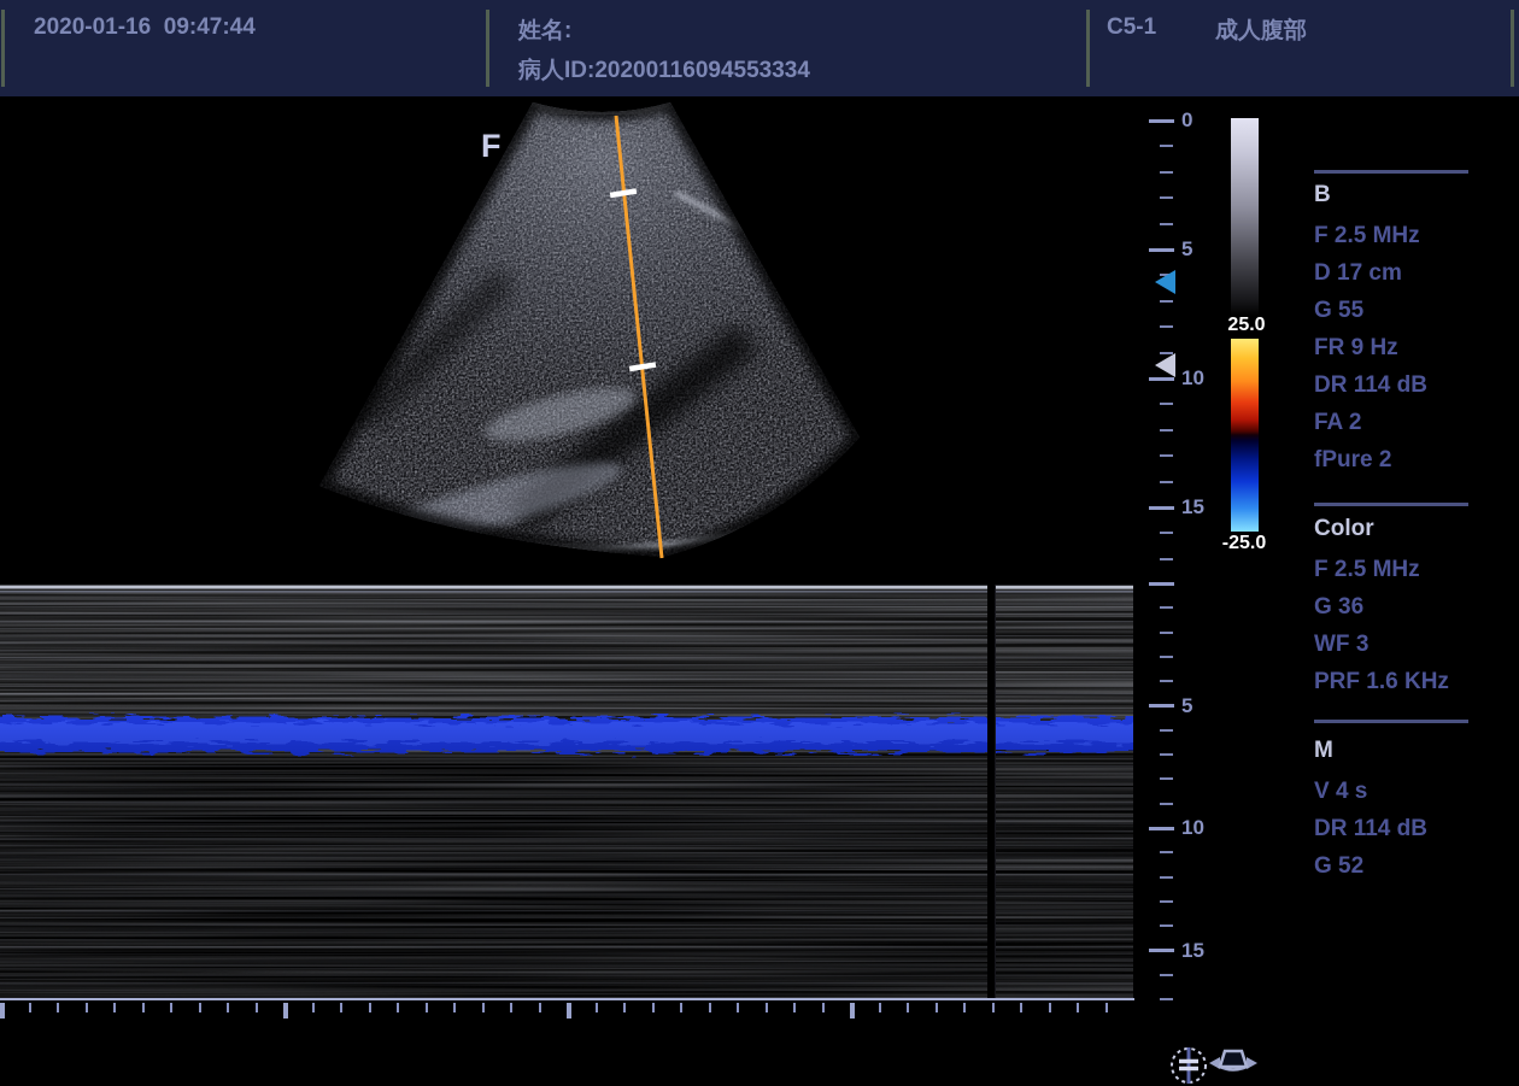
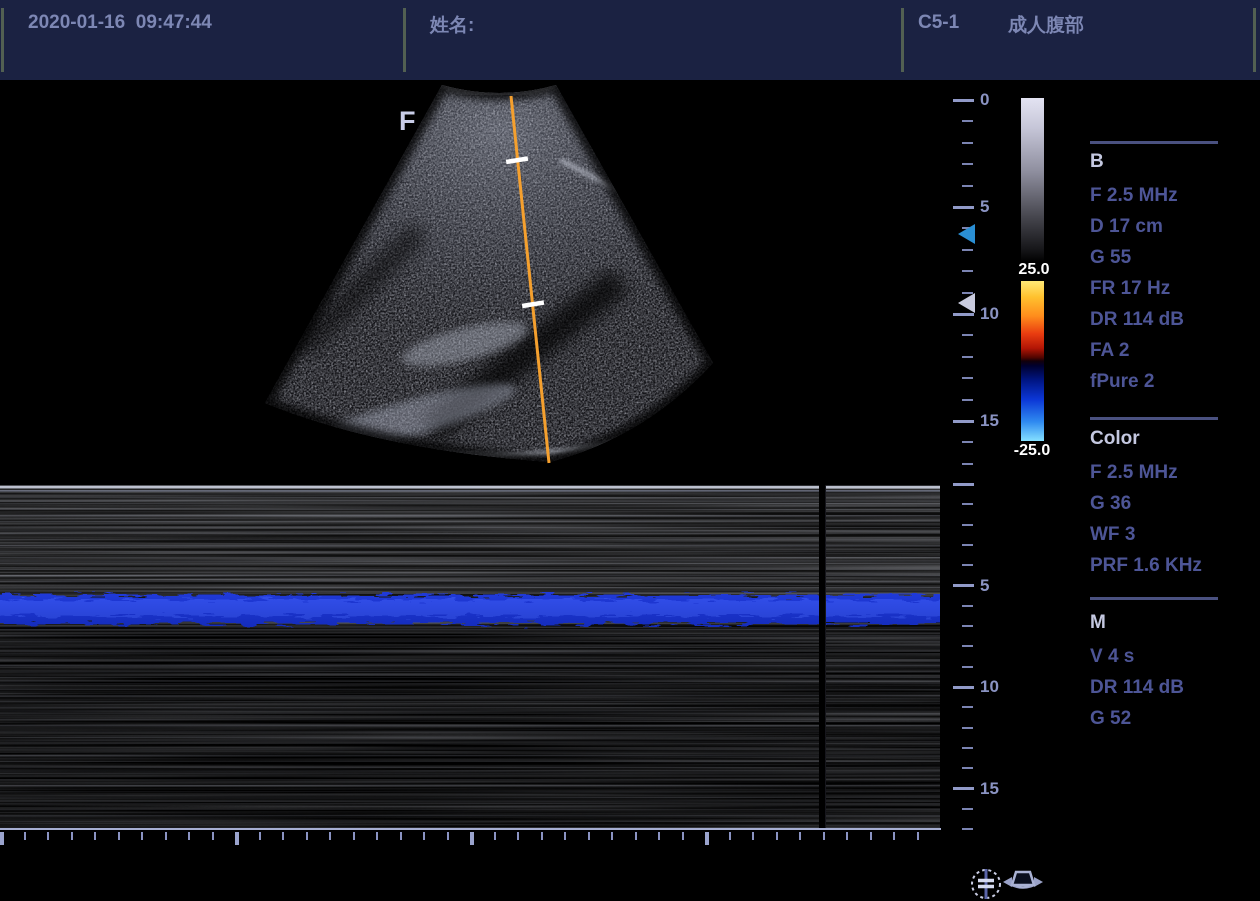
  2020-01-16 09:47:44
  姓名:
- 病人ID:20200116094553334
  C5-1
  成人腹部
  F
  0
  5
  10
  15
  5
  10
  15
  25.0
  -25.0
  B
  F 2.5 MHz
  D 17 cm
  G 55
- FR 9 Hz
+ FR 17 Hz
  DR 114 dB
  FA 2
  fPure 2
  Color
  F 2.5 MHz
  G 36
  WF 3
  PRF 1.6 KHz
  M
  V 4 s
  DR 114 dB
  G 52
